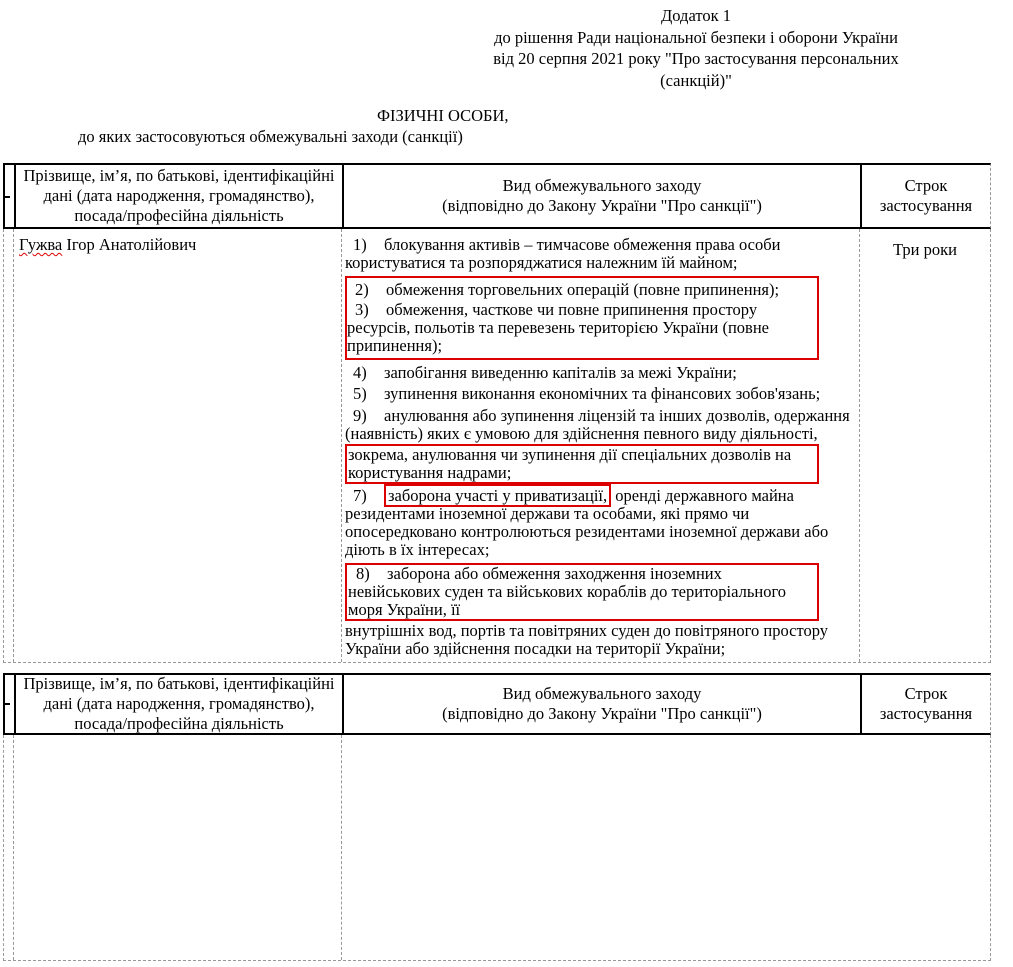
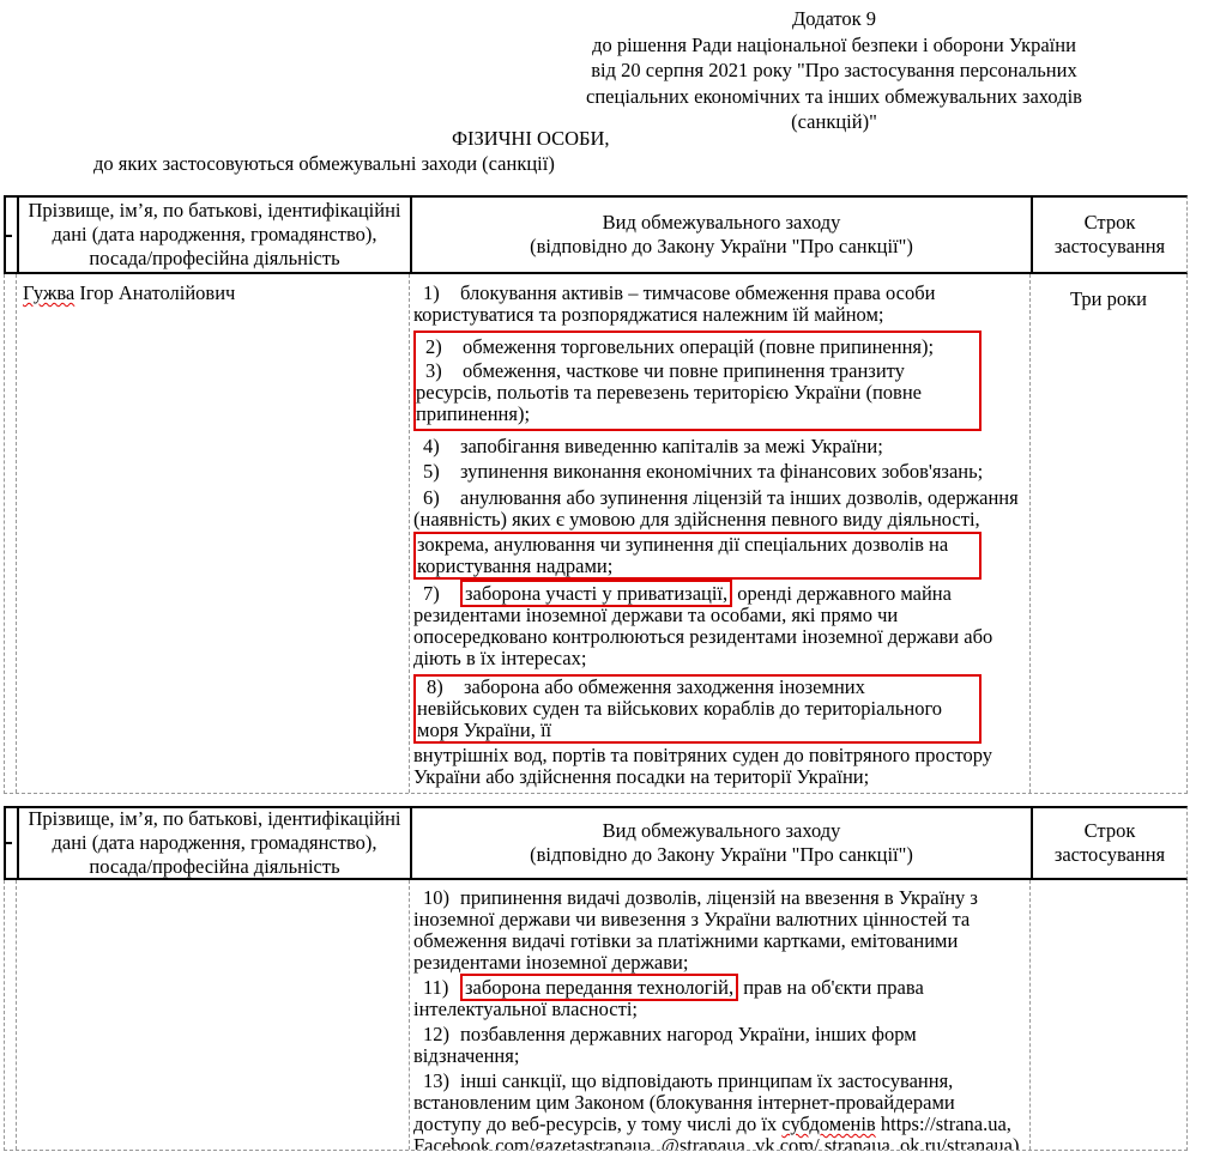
- Додаток 1
+ Додаток 9
  до рішення Ради національної безпеки і оборони України
  від 20 серпня 2021 року "Про застосування персональних
+ спеціальних економічних та інших обмежувальних заходів
  (санкцій)"
  ФІЗИЧНІ ОСОБИ,
  до яких застосовуються обмежувальні заходи (санкції)
  Прізвище, ім’я, по батькові, ідентифікаційні
  дані (дата народження, громадянство),
  посада/професійна діяльність
  Вид обмежувального заходу
  (відповідно до Закону України "Про санкції")
  Строк застосування
  Гужва Ігор Анатолійович
  1) блокування активів – тимчасове обмеження права особи користуватися та розпоряджатися належним їй майном;
  2) обмеження торговельних операцій (повне припинення);
- 3) обмеження, часткове чи повне припинення простору ресурсів, польотів та перевезень територією України (повне припинення);
+ 3) обмеження, часткове чи повне припинення транзиту ресурсів, польотів та перевезень територією України (повне припинення);
  4) запобігання виведенню капіталів за межі України;
  5) зупинення виконання економічних та фінансових зобов'язань;
- 9) анулювання або зупинення ліцензій та інших дозволів, одержання (наявність) яких є умовою для здійснення певного виду діяльності,
+ 6) анулювання або зупинення ліцензій та інших дозволів, одержання (наявність) яких є умовою для здійснення певного виду діяльності,
  зокрема, анулювання чи зупинення дії спеціальних дозволів на користування надрами;
  7) заборона участі у приватизації, оренді державного майна резидентами іноземної держави та особами, які прямо чи опосередковано контролюються резидентами іноземної держави або діють в їх інтересах;
  8) заборона або обмеження заходження іноземних невійськових суден та військових кораблів до територіального моря України, її
  внутрішніх вод, портів та повітряних суден до повітряного простору України або здійснення посадки на території України;
  Три роки
  Прізвище, ім’я, по батькові, ідентифікаційні
  дані (дата народження, громадянство),
  посада/професійна діяльність
  Вид обмежувального заходу
  (відповідно до Закону України "Про санкції")
  Строк застосування
+ 10) припинення видачі дозволів, ліцензій на ввезення в Україну з іноземної держави чи вивезення з України валютних цінностей та обмеження видачі готівки за платіжними картками, емітованими резидентами іноземної держави;
+ 11) заборона передання технологій, прав на об'єкти права інтелектуальної власності;
+ 12) позбавлення державних нагород України, інших форм відзначення;
+ 13) інші санкції, що відповідають принципам їх застосування, встановленим цим Законом (блокування інтернет-провайдерами доступу до веб-ресурсів, у тому числі до їх субдоменів https://strana.ua, Facebook.com/gazetastranaua, @stranaua, vk.com/ stranaua, ok.ru/stranaua).
